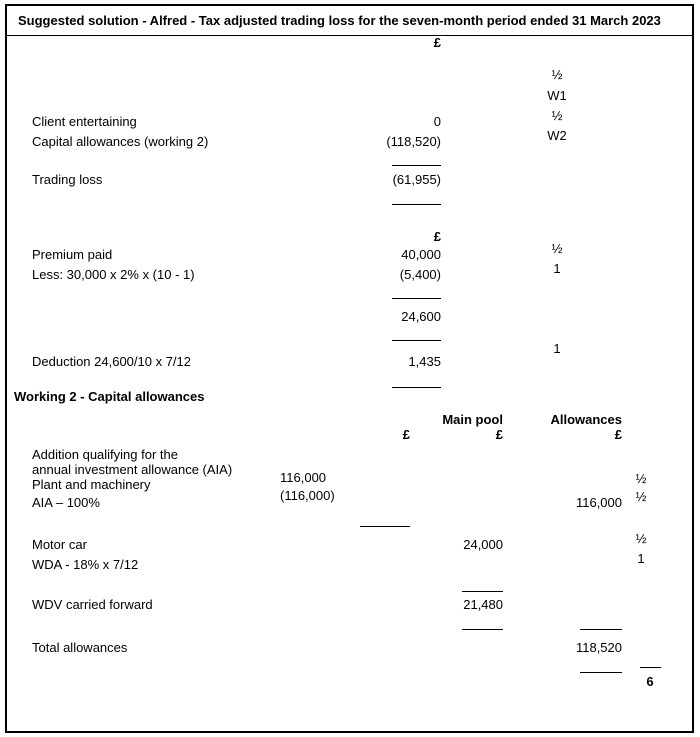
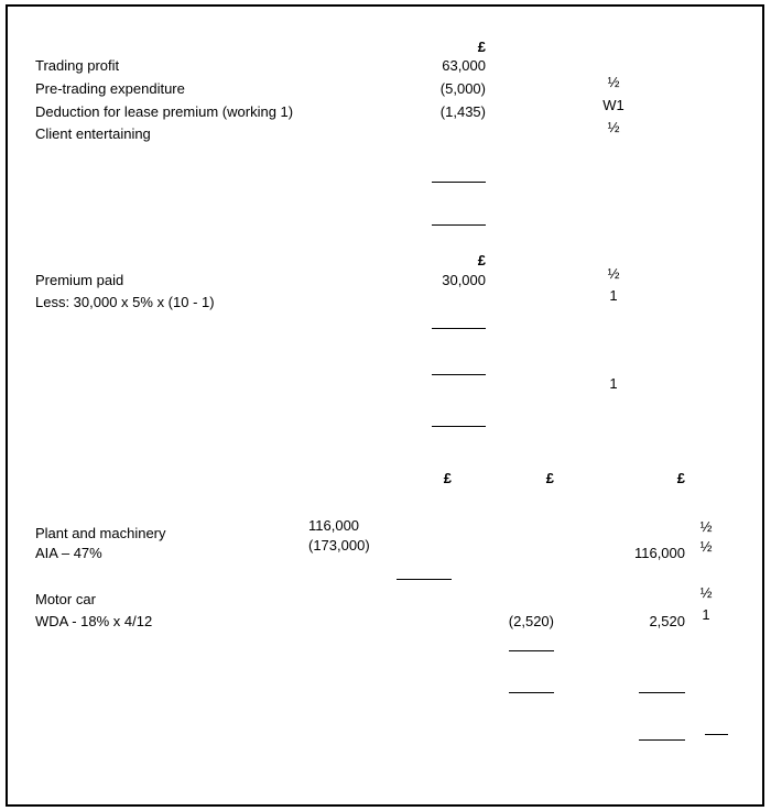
- Suggested solution - Alfred - Tax adjusted trading loss for the seven-month period ended 31 March 2023
  £
+ Trading profit
+ 63,000
+ Pre-trading expenditure
+ (5,000)
  ½
+ Deduction for lease premium (working 1)
+ (1,435)
  W1
  Client entertaining
- 0
  ½
- Capital allowances (working 2)
- (118,520)
- W2
- Trading loss
- (61,955)
  £
  Premium paid
- 40,000
+ 30,000
  ½
- Less: 30,000 x 2% x (10 - 1)
+ Less: 30,000 x 5% x (10 - 1)
- (5,400)
  1
- 24,600
- Deduction 24,600/10 x 7/12
- 1,435
  1
- Working 2 - Capital allowances
- Main pool
- Allowances
  £
  £
  £
- Addition qualifying for the
- annual investment allowance (AIA)
  Plant and machinery
  116,000
  ½
- AIA – 100%
+ AIA – 47%
- (116,000)
+ (173,000)
  116,000
  ½
  Motor car
- 24,000
  ½
- WDA - 18% x 7/12
+ WDA - 18% x 4/12
+ (2,520)
+ 2,520
  1
- WDV carried forward
- 21,480
- Total allowances
- 118,520
- 6
